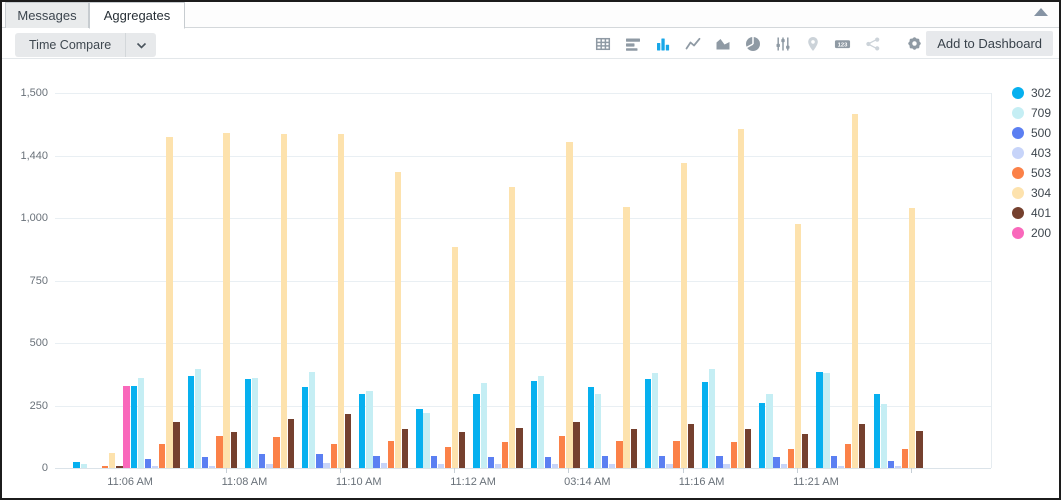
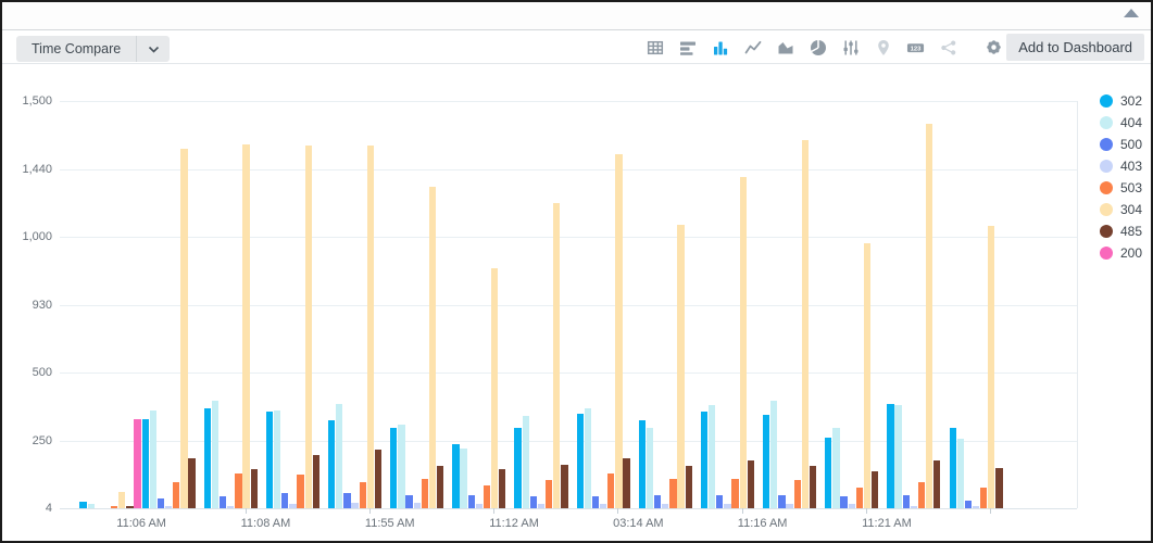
- Messages
- Aggregates
  Time Compare
  Add to Dashboard
- 0
+ 4
  250
  500
- 750
+ 930
  1,000
  1,440
  1,500
  11:06 AM
  11:08 AM
- 11:10 AM
+ 11:55 AM
  11:12 AM
  03:14 AM
  11:16 AM
  11:21 AM
  302
- 709
+ 404
  500
  403
  503
  304
- 401
+ 485
  200
